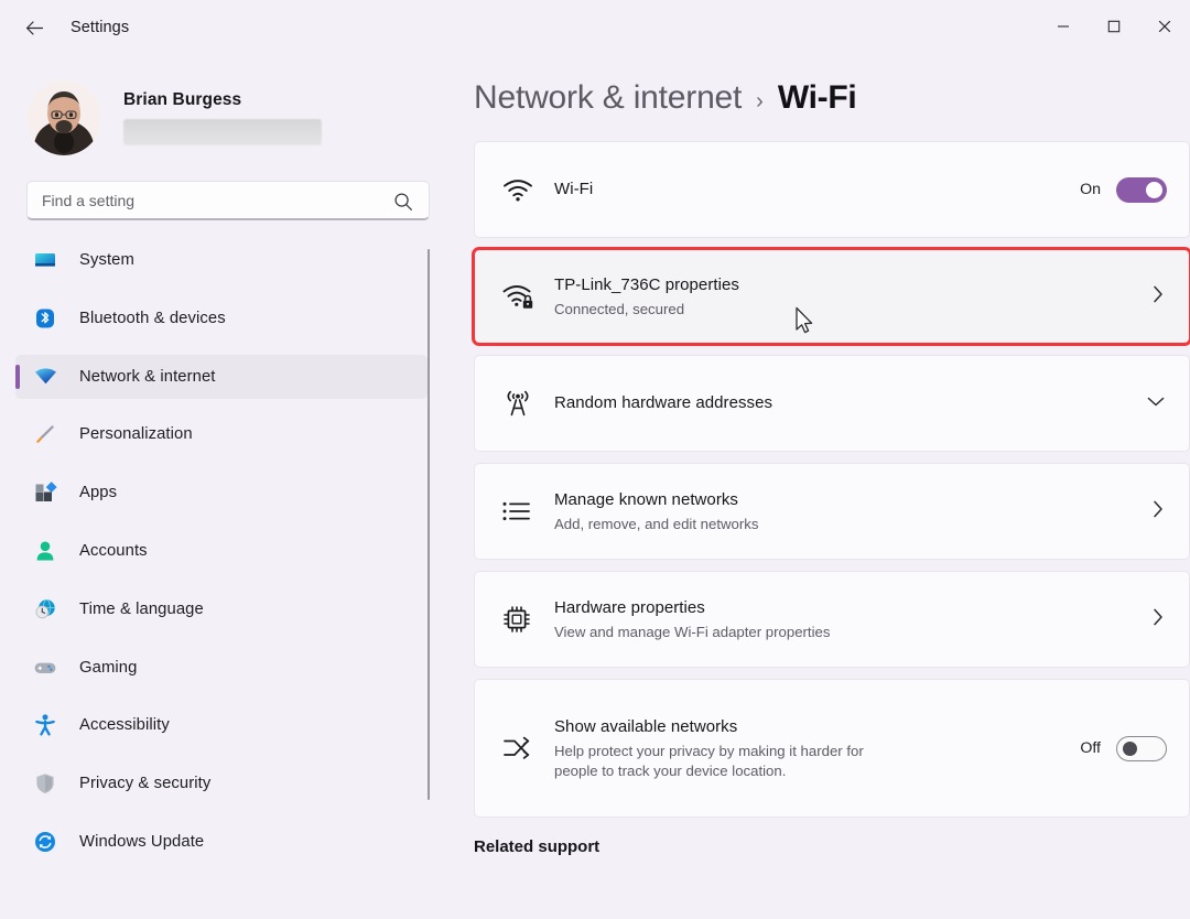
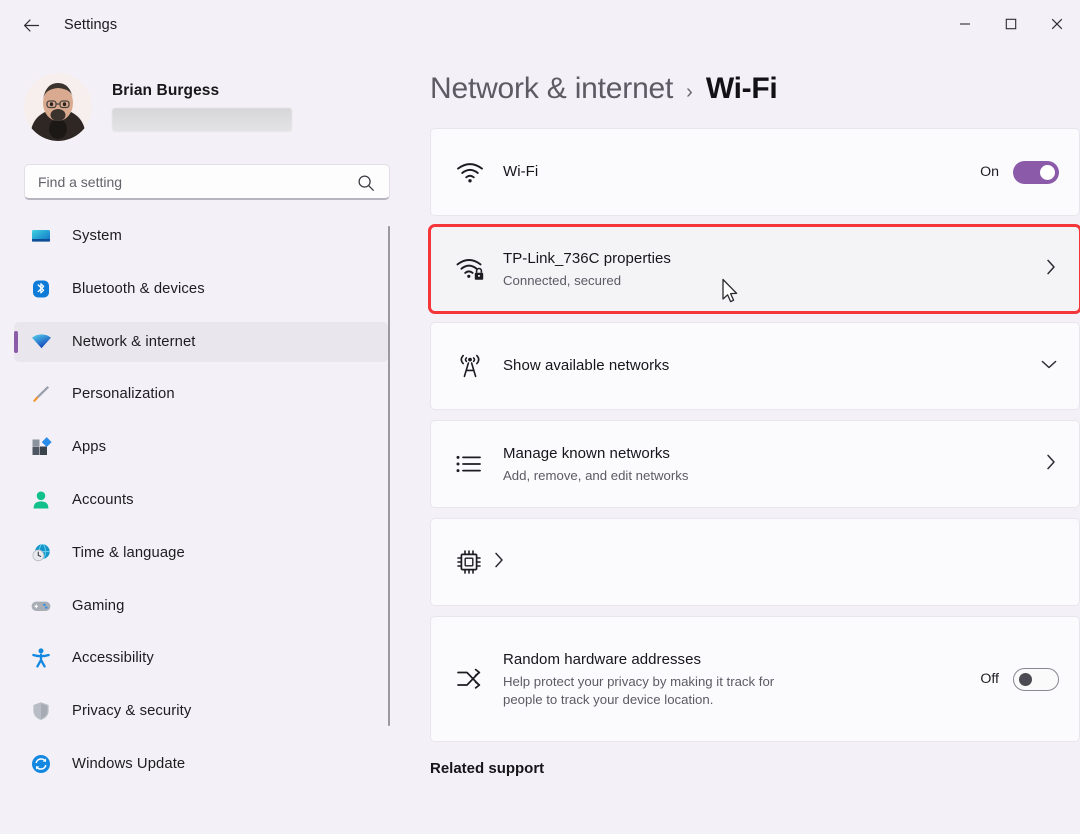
  Settings
  Brian Burgess
  Find a setting
  System
  Bluetooth & devices
  Network & internet
  Personalization
  Apps
  Accounts
  Time & language
  Gaming
  Accessibility
  Privacy & security
  Windows Update
  Network & internet
  ›
  Wi-Fi
  Wi-Fi
  On
  TP-Link_736C properties
  Connected, secured
- Random hardware addresses
+ Show available networks
  Manage known networks
  Add, remove, and edit networks
- Hardware properties
- View and manage Wi-Fi adapter properties
- Show available networks
+ Random hardware addresses
- Help protect your privacy by making it harder for people to track your device location.
+ Help protect your privacy by making it track for people to track your device location.
  Off
  Related support
